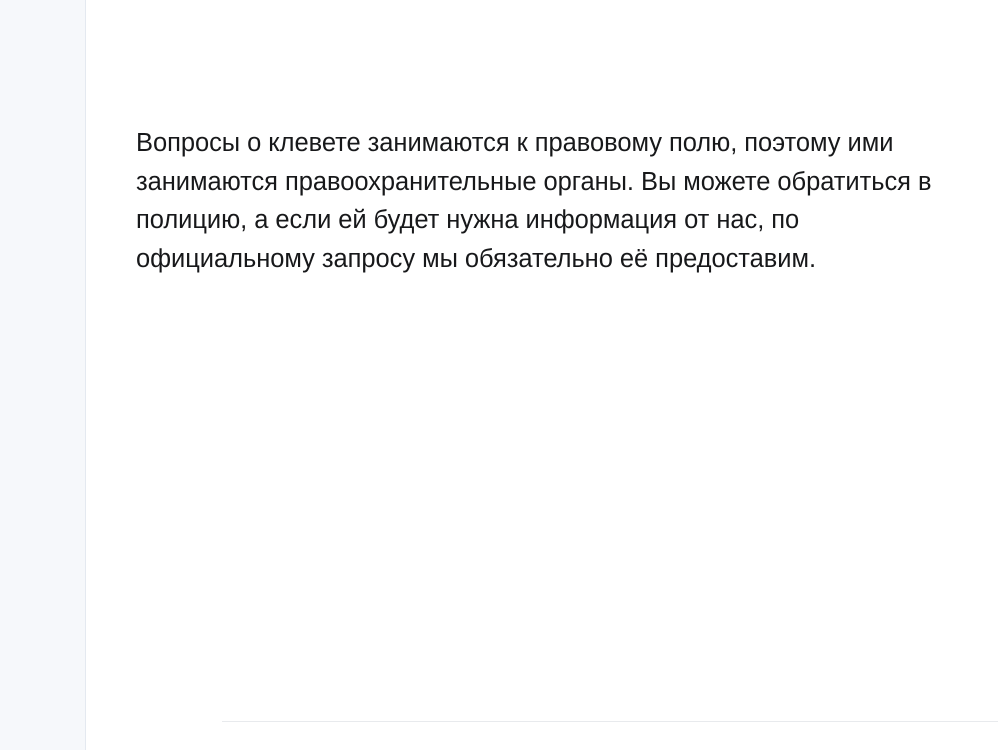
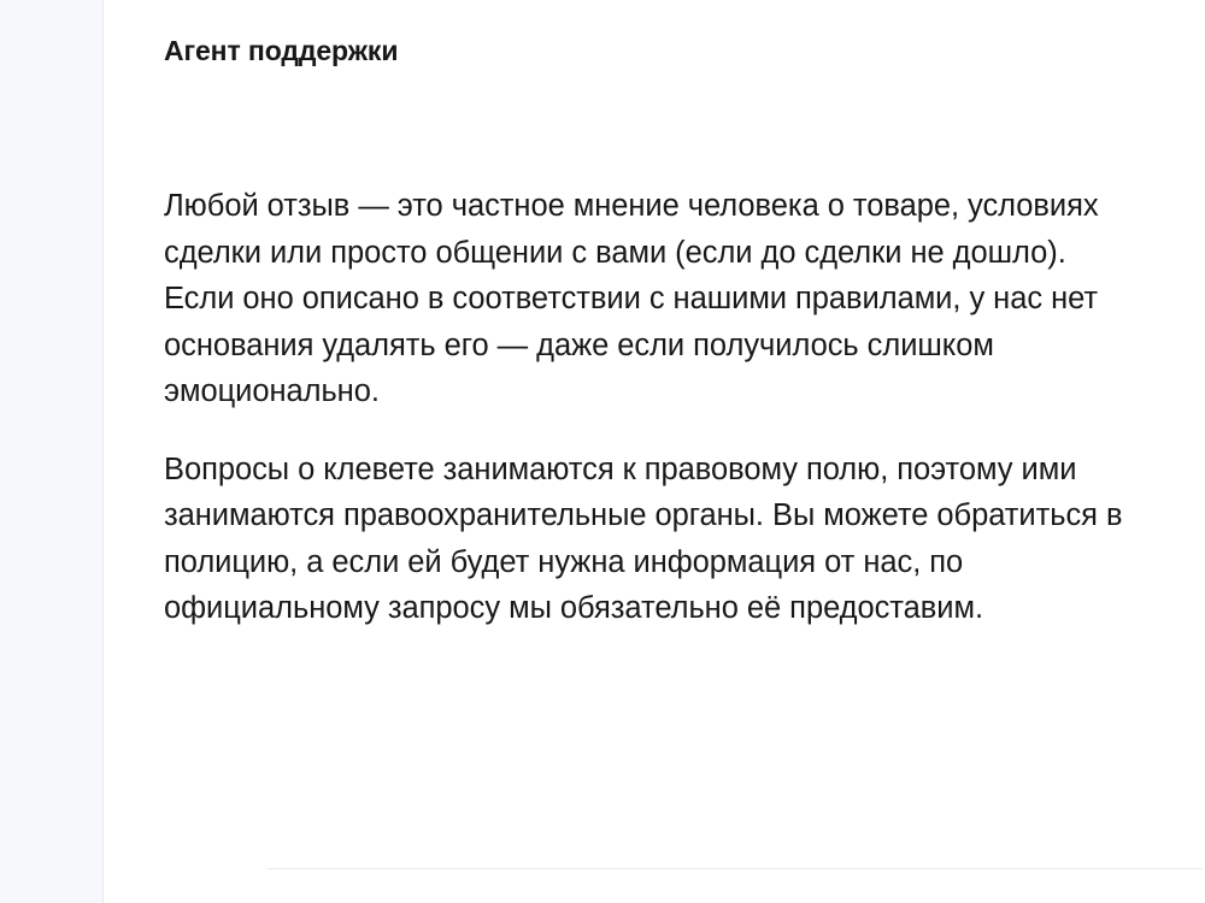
+ Агент поддержки
+ Любой отзыв — это частное мнение человека о товаре, условиях сделки или просто общении с вами (если до сделки не дошло). Если оно описано в соответствии с нашими правилами, у нас нет основания удалять его — даже если получилось слишком эмоционально.
  Вопросы о клевете занимаются к правовому полю, поэтому ими занимаются правоохранительные органы. Вы можете обратиться в полицию, а если ей будет нужна информация от нас, по официальному запросу мы обязательно её предоставим.
